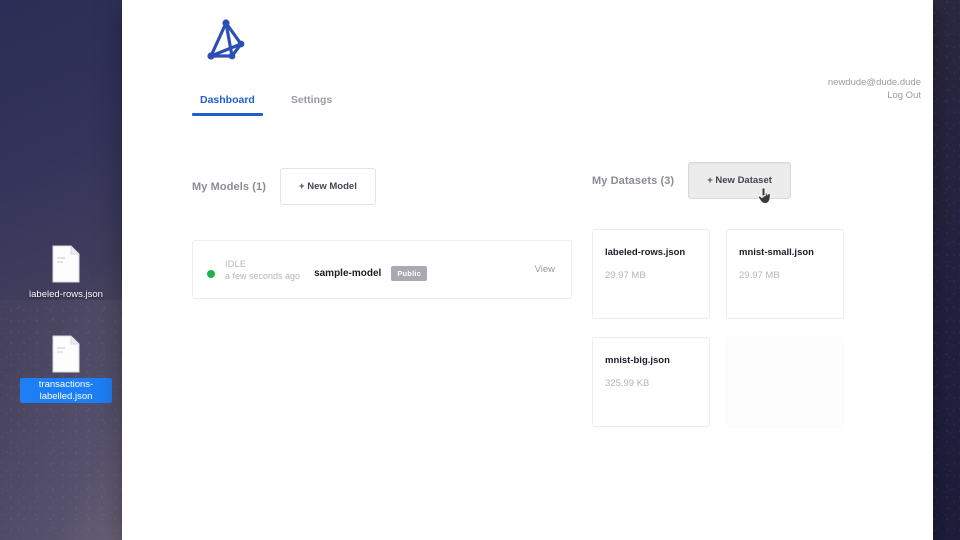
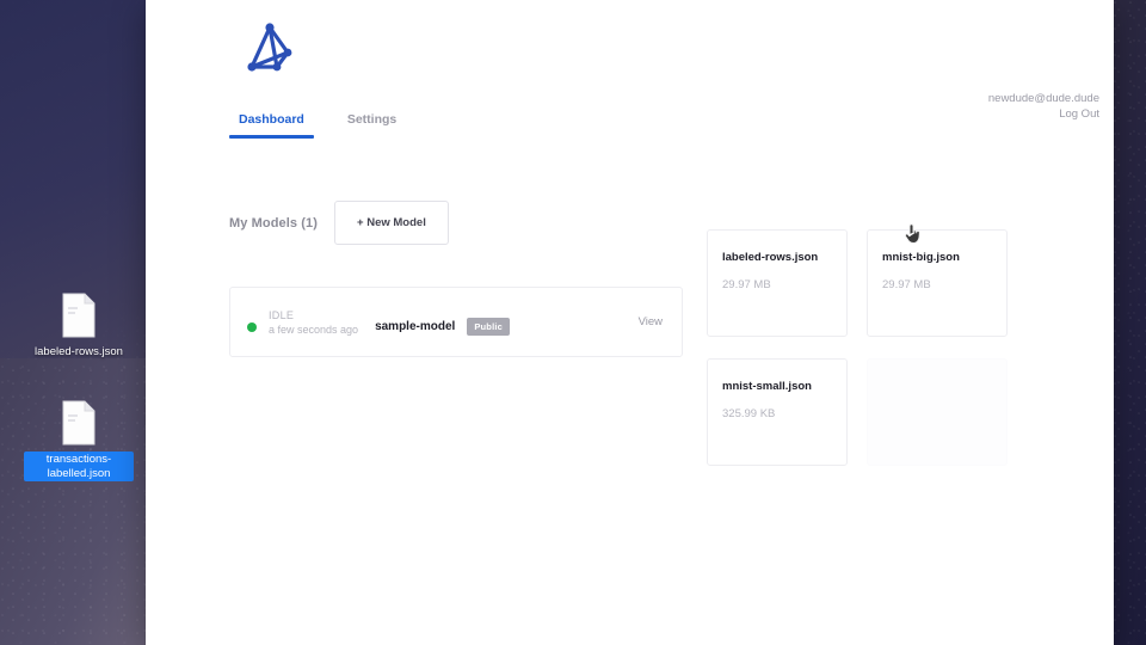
  labeled-rows.json
  transactions-labelled.json
  newdude@dude.dude
  Log Out
  Dashboard
  Settings
  My Models (1)
  + New Model
  IDLE
  a few seconds ago
  sample-model
  Public
  View
- My Datasets (3)
- + New Dataset
  labeled-rows.json
  29.97 MB
- mnist-small.json
+ mnist-big.json
  29.97 MB
- mnist-big.json
+ mnist-small.json
  325.99 KB
